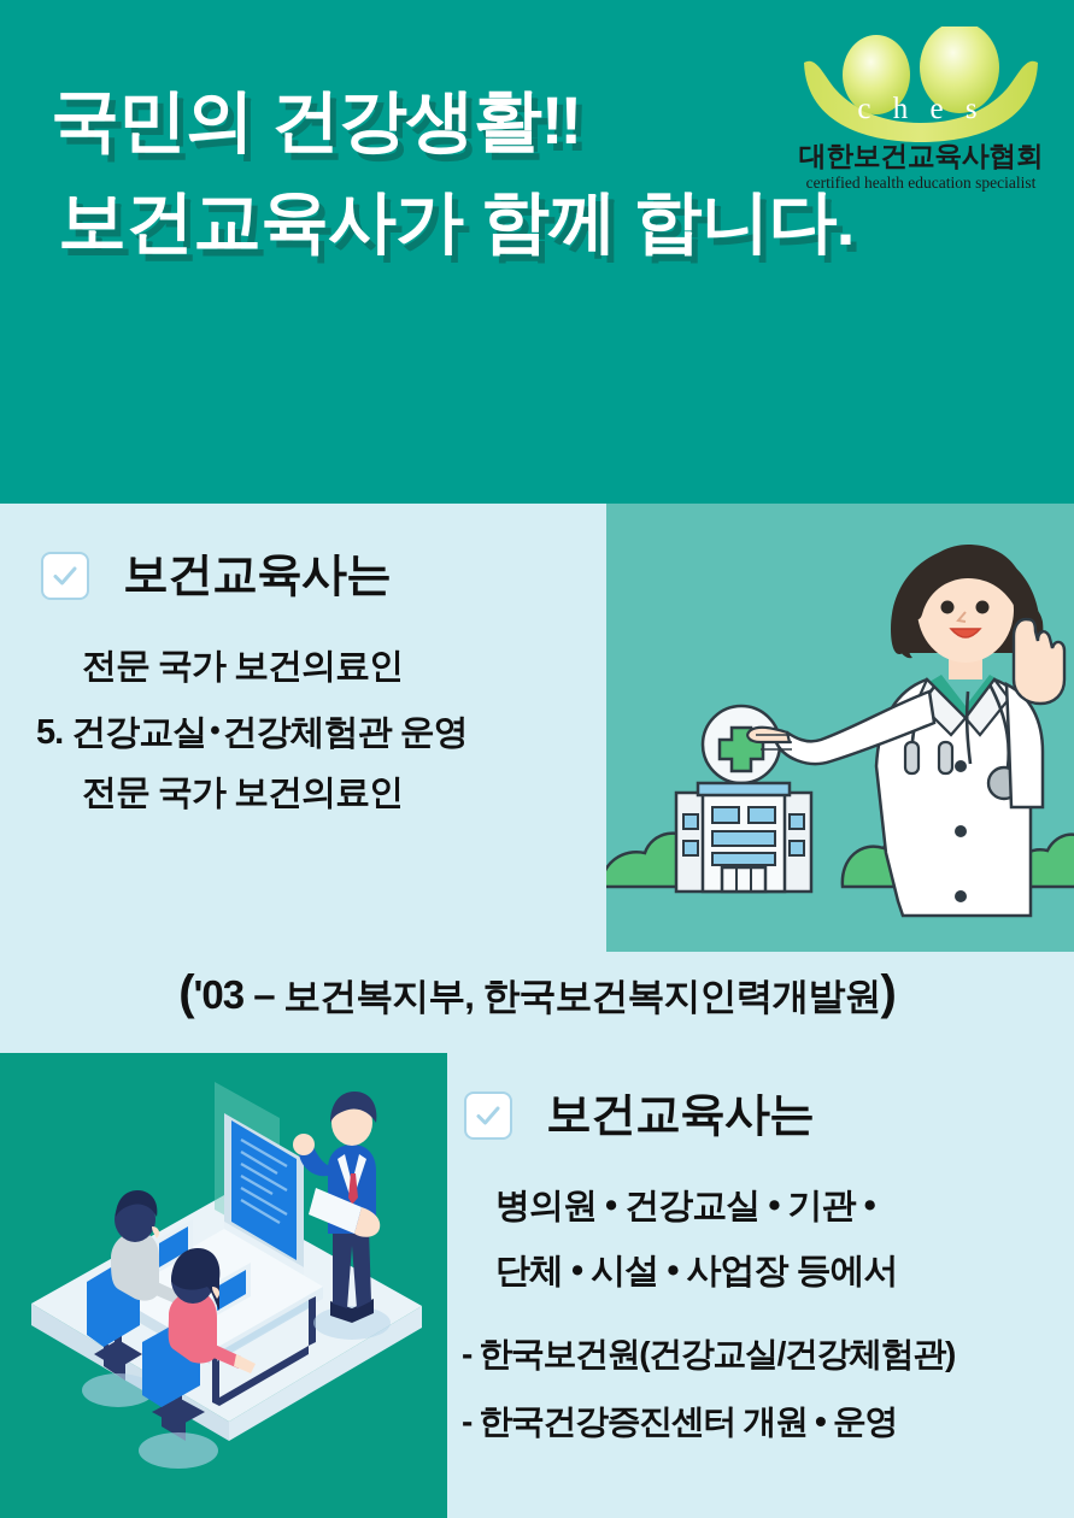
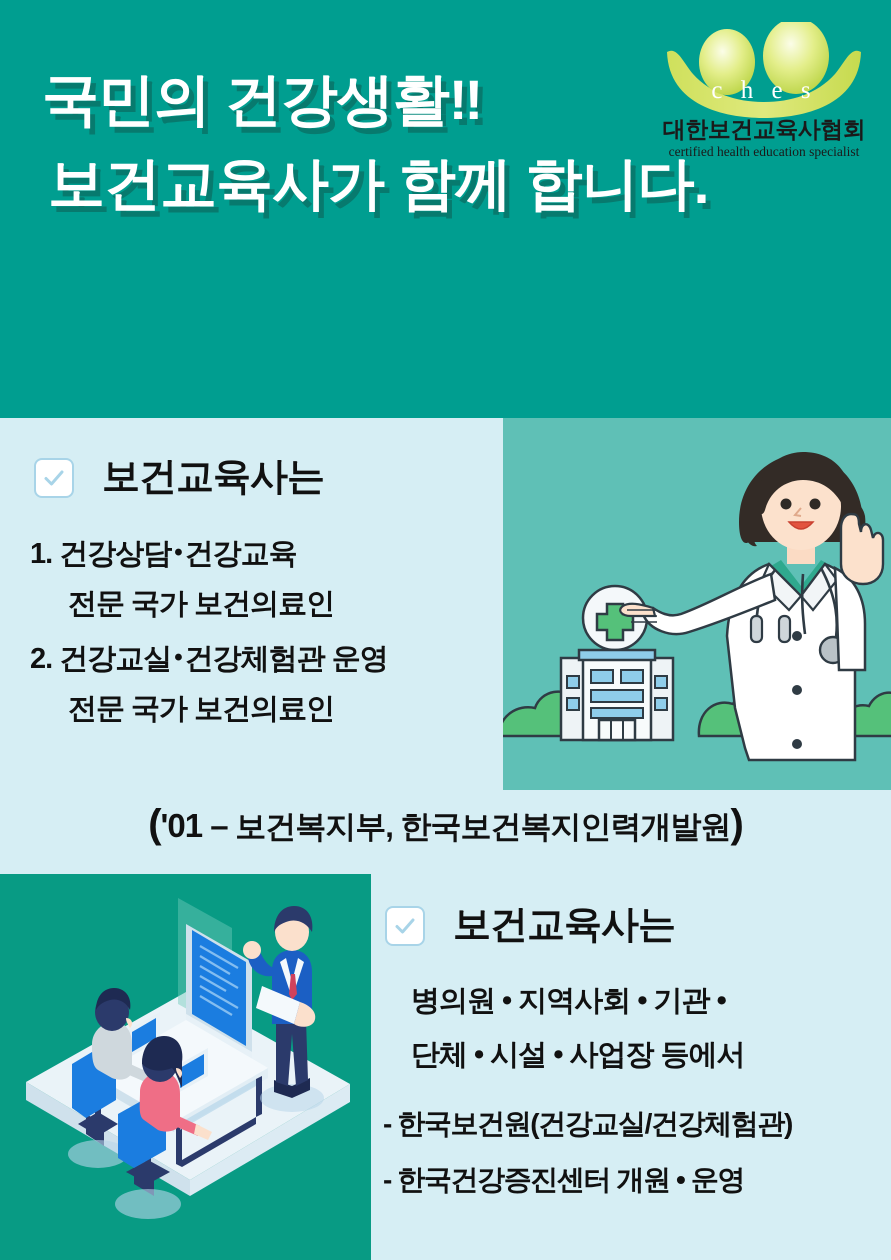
  국민의 건강생활!!
  보건교육사가 함께 합니다.
  c h e s
  대한보건교육사협회
  certified health education specialist
  보건교육사는
+ 1. 건강상담•건강교육
  전문 국가 보건의료인
- 5. 건강교실•건강체험관 운영
+ 2. 건강교실•건강체험관 운영
  전문 국가 보건의료인
- ('03 – 보건복지부, 한국보건복지인력개발원)
+ ('01 – 보건복지부, 한국보건복지인력개발원)
  보건교육사는
- 병의원 • 건강교실 • 기관 •
+ 병의원 • 지역사회 • 기관 •
  단체 • 시설 • 사업장 등에서
  - 한국보건원(건강교실/건강체험관)
  - 한국건강증진센터 개원 • 운영
